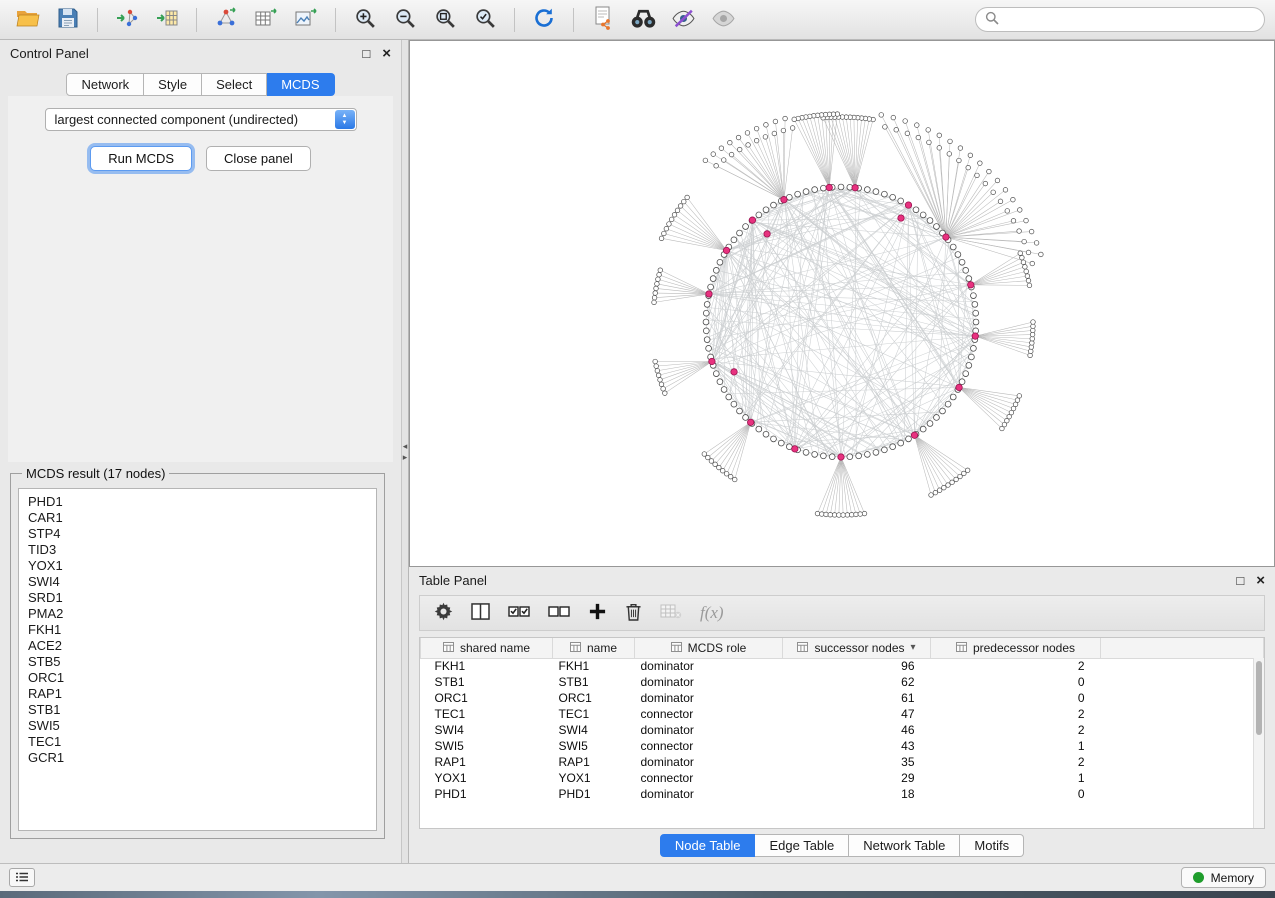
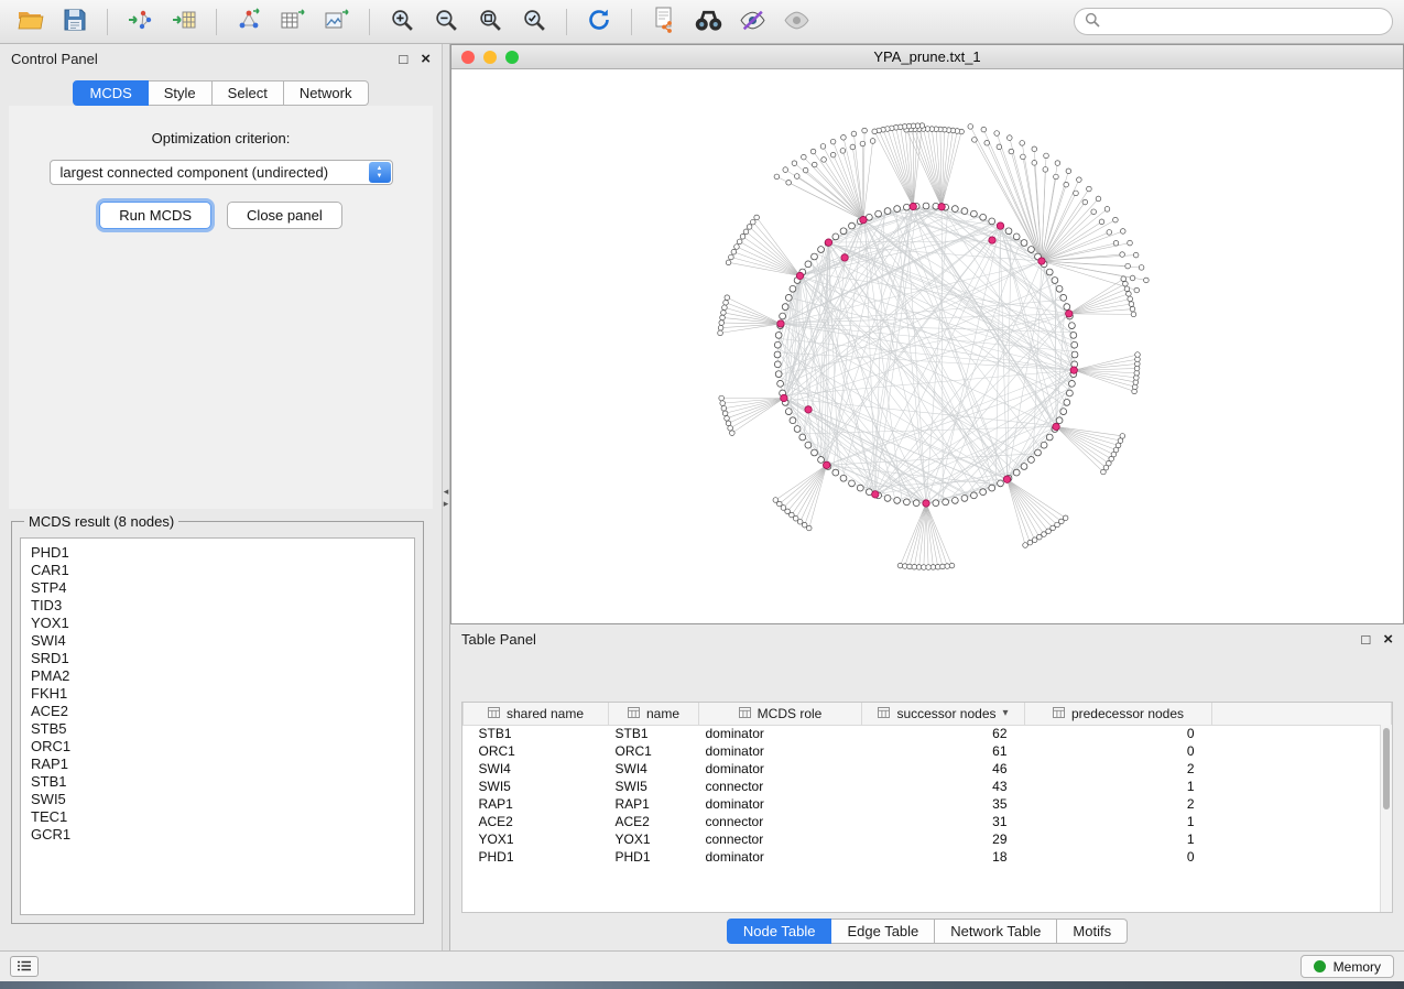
  Control Panel
  □
  ×
- Network
+ MCDS
  Style
  Select
- MCDS
+ Network
+ Optimization criterion:
  largest connected component (undirected)
  Run MCDS
  Close panel
- MCDS result (17 nodes)
+ MCDS result (8 nodes)
  PHD1
  CAR1
  STP4
  TID3
  YOX1
  SWI4
  SRD1
  PMA2
  FKH1
  ACE2
  STB5
  ORC1
  RAP1
  STB1
  SWI5
  TEC1
  GCR1
  ◂
  ▸
+ YPA_prune.txt_1
  Table Panel
  □
  ×
- f(x)
  shared name	name	MCDS role	successor nodes ▾	predecessor nodes
- FKH1	FKH1	dominator	96	2
  STB1	STB1	dominator	62	0
  ORC1	ORC1	dominator	61	0
- TEC1	TEC1	connector	47	2
  SWI4	SWI4	dominator	46	2
  SWI5	SWI5	connector	43	1
  RAP1	RAP1	dominator	35	2
+ ACE2	ACE2	connector	31	1
  YOX1	YOX1	connector	29	1
  PHD1	PHD1	dominator	18	0
  Node Table
  Edge Table
  Network Table
  Motifs
  Memory
